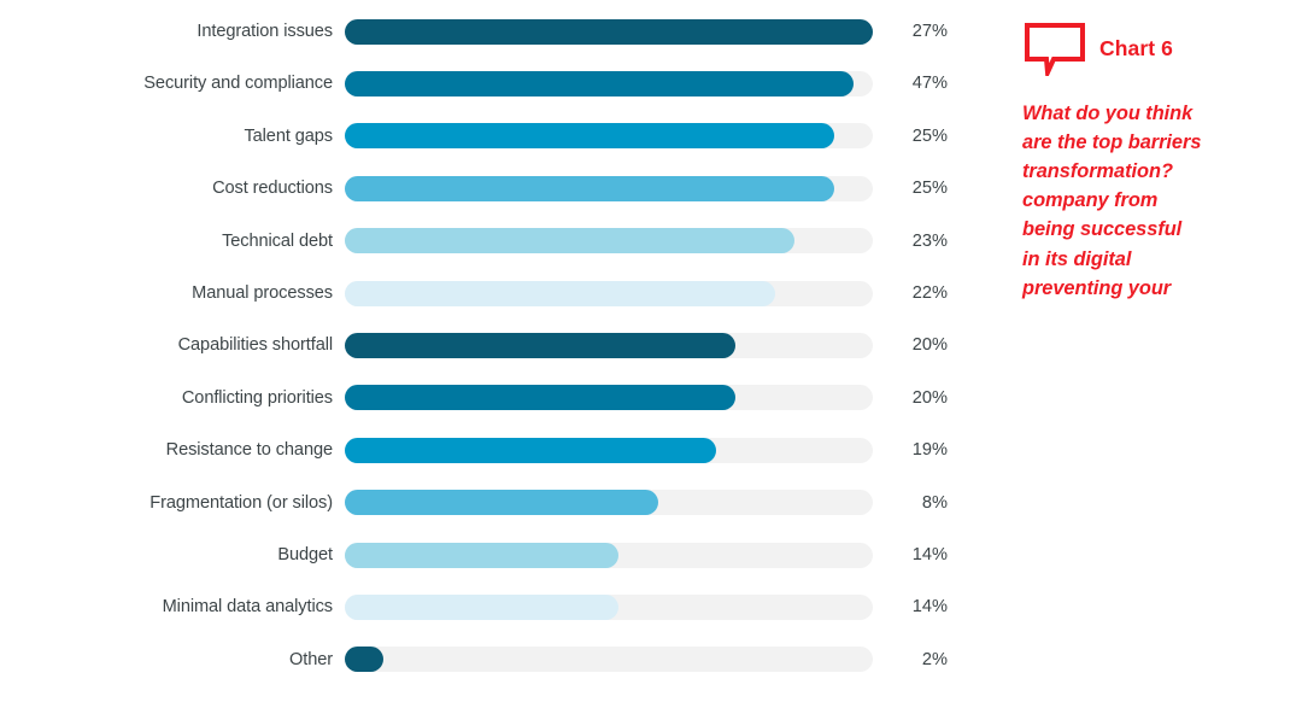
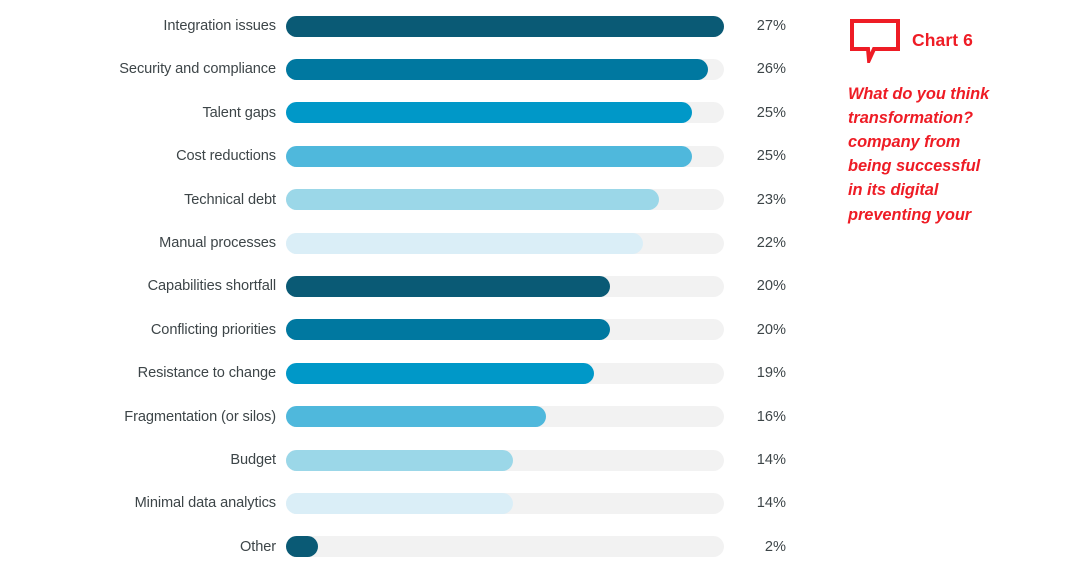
  Integration issues
  27%
  Security and compliance
- 47%
+ 26%
  Talent gaps
  25%
  Cost reductions
  25%
  Technical debt
  23%
  Manual processes
  22%
  Capabilities shortfall
  20%
  Conflicting priorities
  20%
  Resistance to change
  19%
  Fragmentation (or silos)
- 8%
+ 16%
  Budget
  14%
  Minimal data analytics
  14%
  Other
  2%
  Chart 6
  What do you think
- are the top barriers
  transformation?
  company from
  being successful
  in its digital
  preventing your
